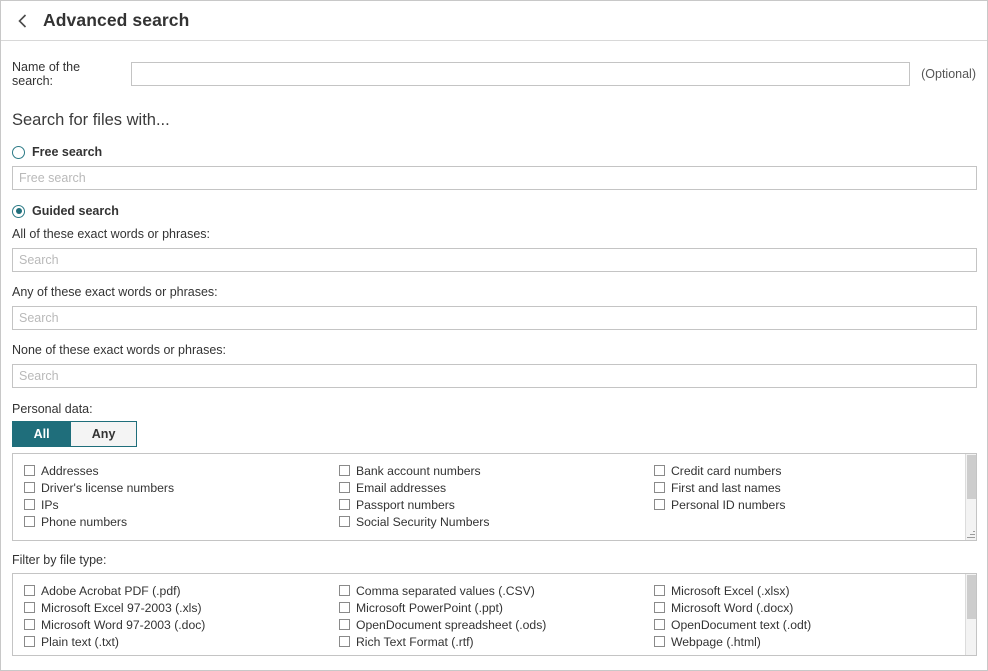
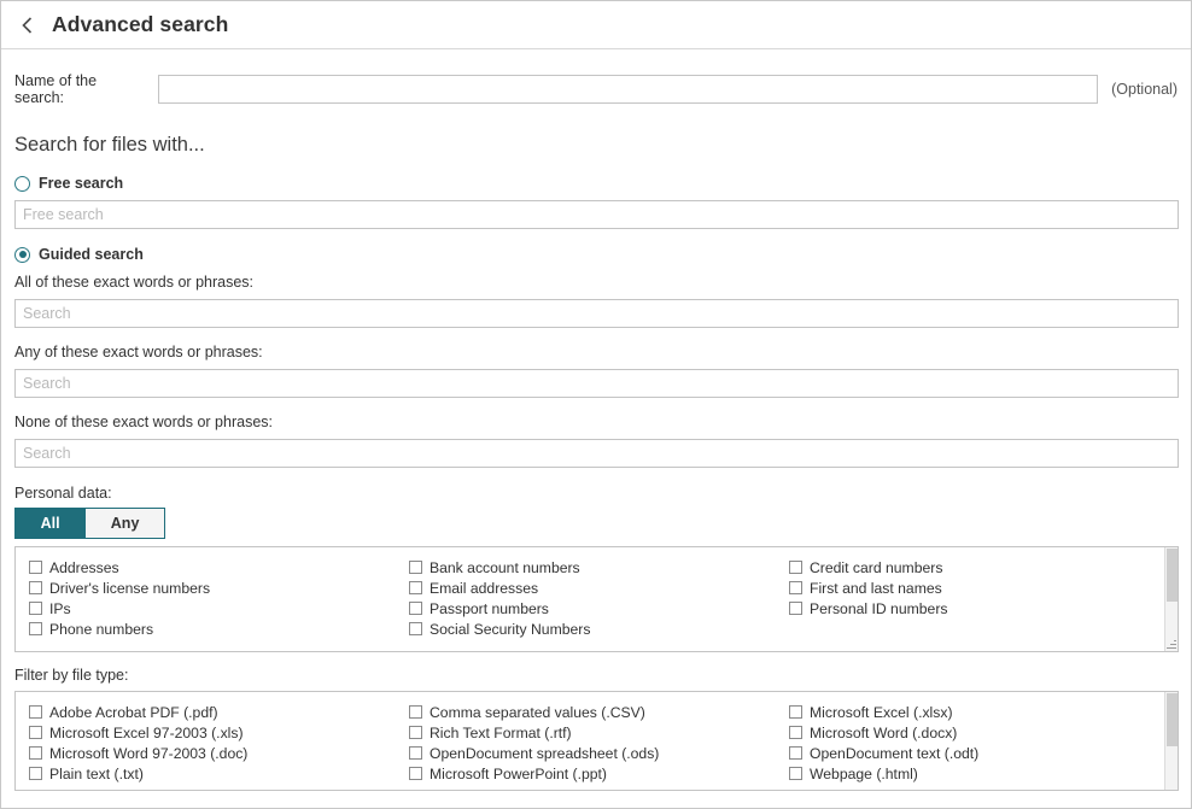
  Advanced search
  Name of the search:
  (Optional)
  Search for files with...
  Free search
  Free search
  Guided search
  All of these exact words or phrases:
  Search
  Any of these exact words or phrases:
  Search
  None of these exact words or phrases:
  Search
  Personal data:
  All
  Any
  Addresses
  Driver's license numbers
  IPs
  Phone numbers
  Bank account numbers
  Email addresses
  Passport numbers
  Social Security Numbers
  Credit card numbers
  First and last names
  Personal ID numbers
  Filter by file type:
  Adobe Acrobat PDF (.pdf)
  Microsoft Excel 97-2003 (.xls)
  Microsoft Word 97-2003 (.doc)
  Plain text (.txt)
  Comma separated values (.CSV)
- Microsoft PowerPoint (.ppt)
+ Rich Text Format (.rtf)
  OpenDocument spreadsheet (.ods)
- Rich Text Format (.rtf)
+ Microsoft PowerPoint (.ppt)
  Microsoft Excel (.xlsx)
  Microsoft Word (.docx)
  OpenDocument text (.odt)
  Webpage (.html)
